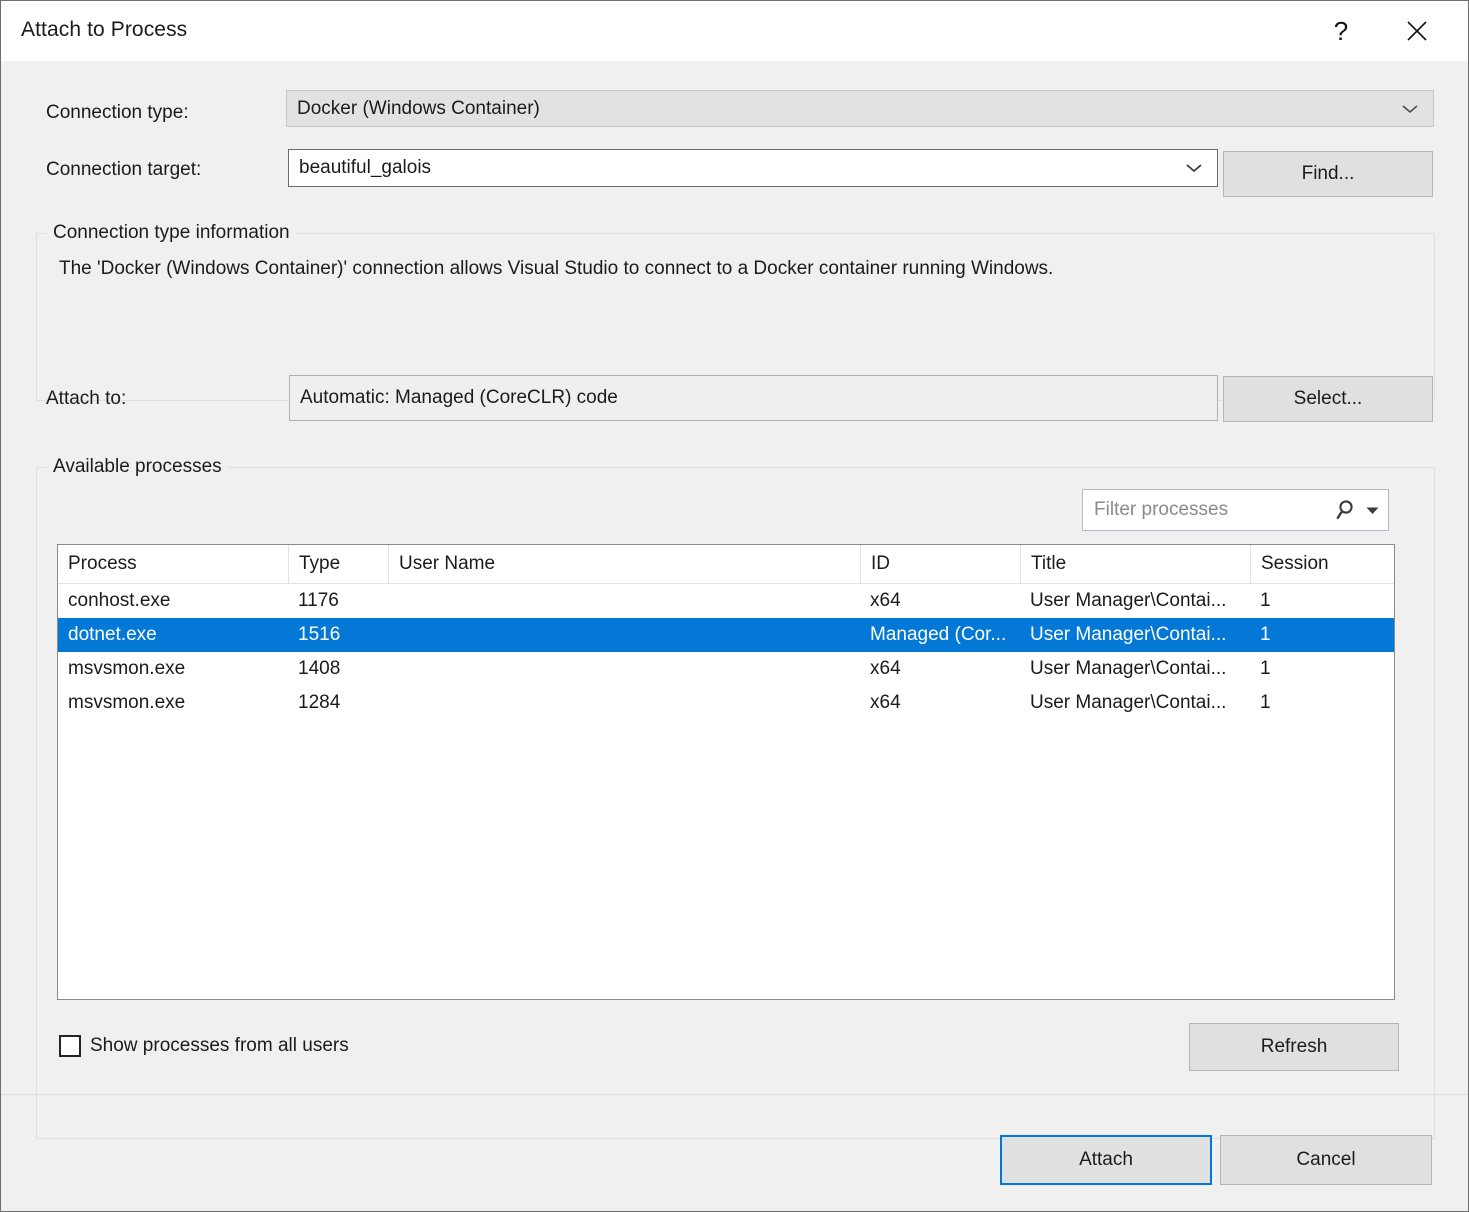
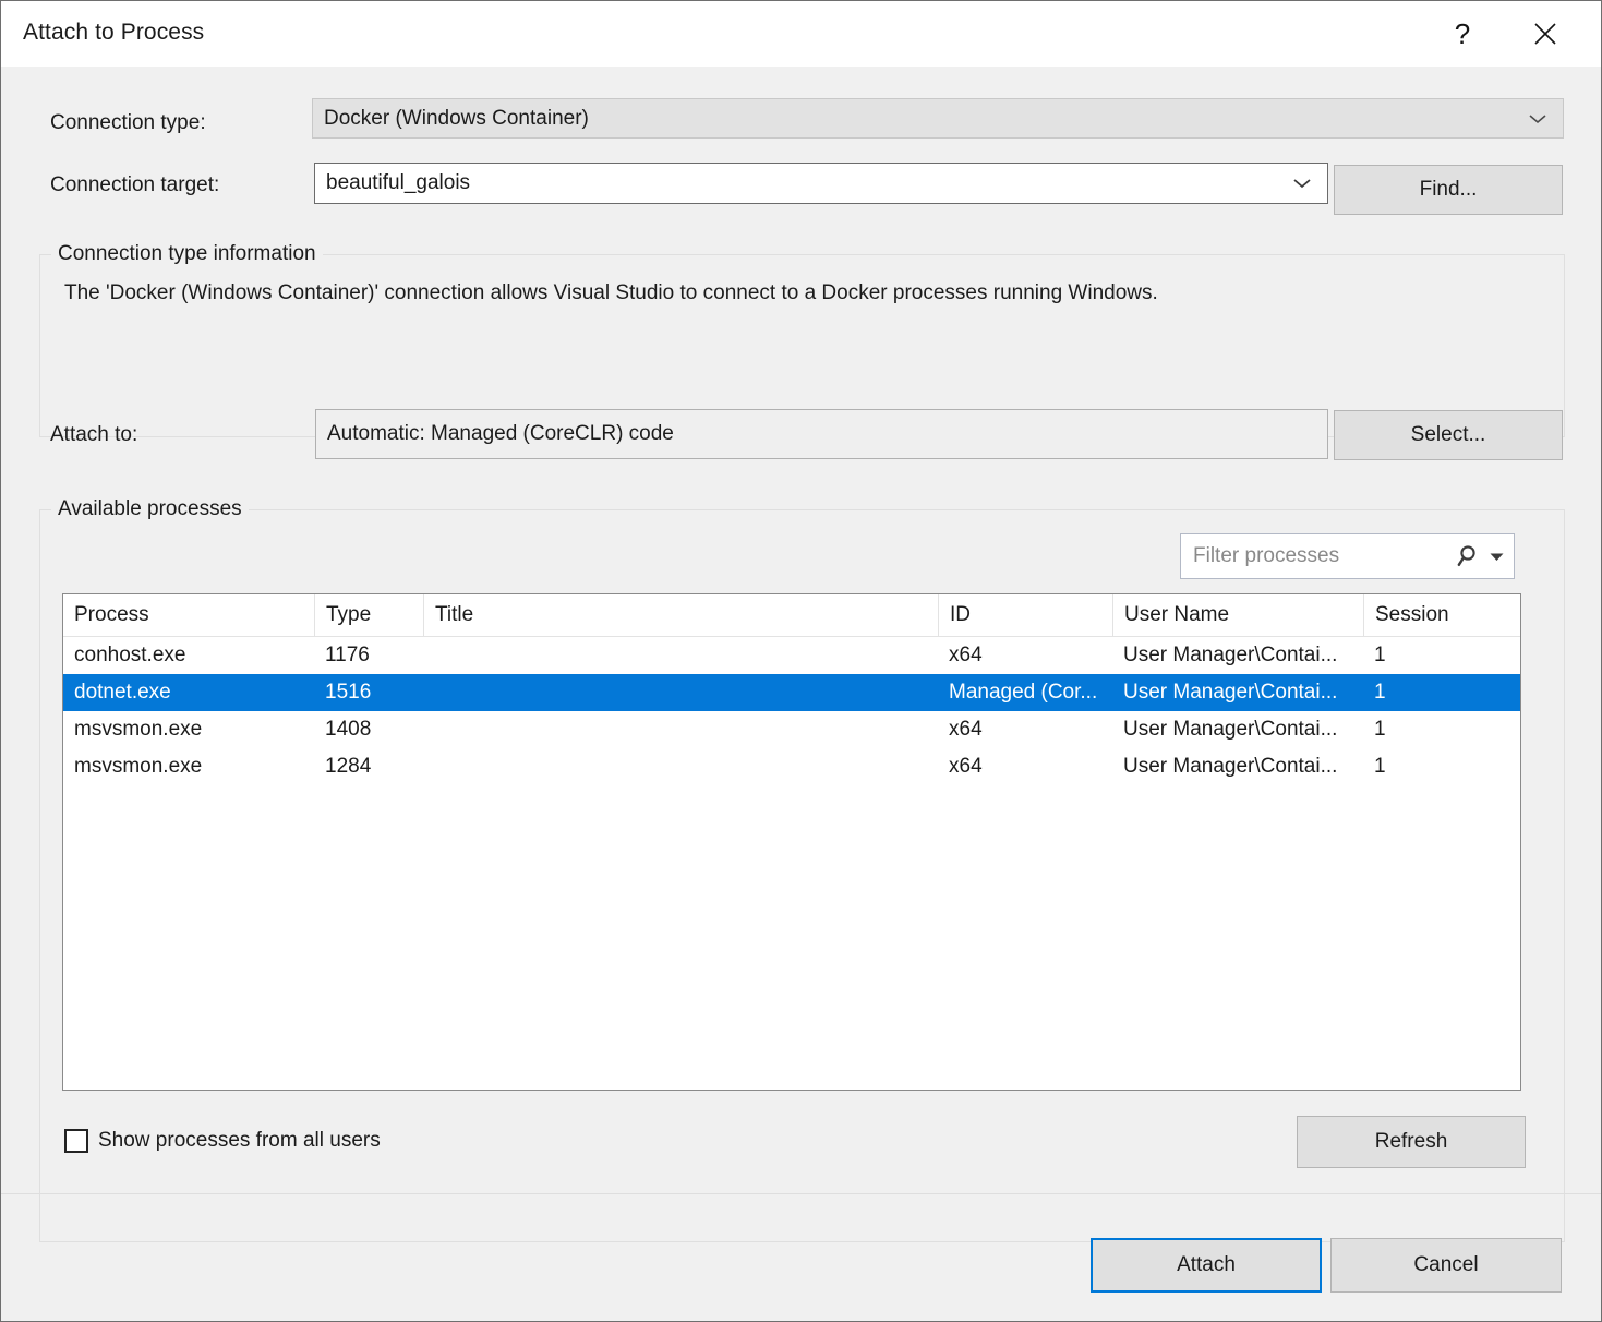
  Attach to Process
  ?
  Connection type:
  Docker (Windows Container)
  Connection target:
  beautiful_galois
  Find...
  Connection type information
- The 'Docker (Windows Container)' connection allows Visual Studio to connect to a Docker container running Windows.
+ The 'Docker (Windows Container)' connection allows Visual Studio to connect to a Docker processes running Windows.
  Attach to:
  Automatic: Managed (CoreCLR) code
  Select...
  Available processes
  Filter processes
  Process
  Type
- User Name
+ Title
  ID
- Title
+ User Name
  Session
  conhost.exe
  1176
  x64
  User Manager\Contai...
  1
  dotnet.exe
  1516
  Managed (Cor...
  User Manager\Contai...
  1
  msvsmon.exe
  1408
  x64
  User Manager\Contai...
  1
  msvsmon.exe
  1284
  x64
  User Manager\Contai...
  1
  Show processes from all users
  Refresh
  Attach
  Cancel
